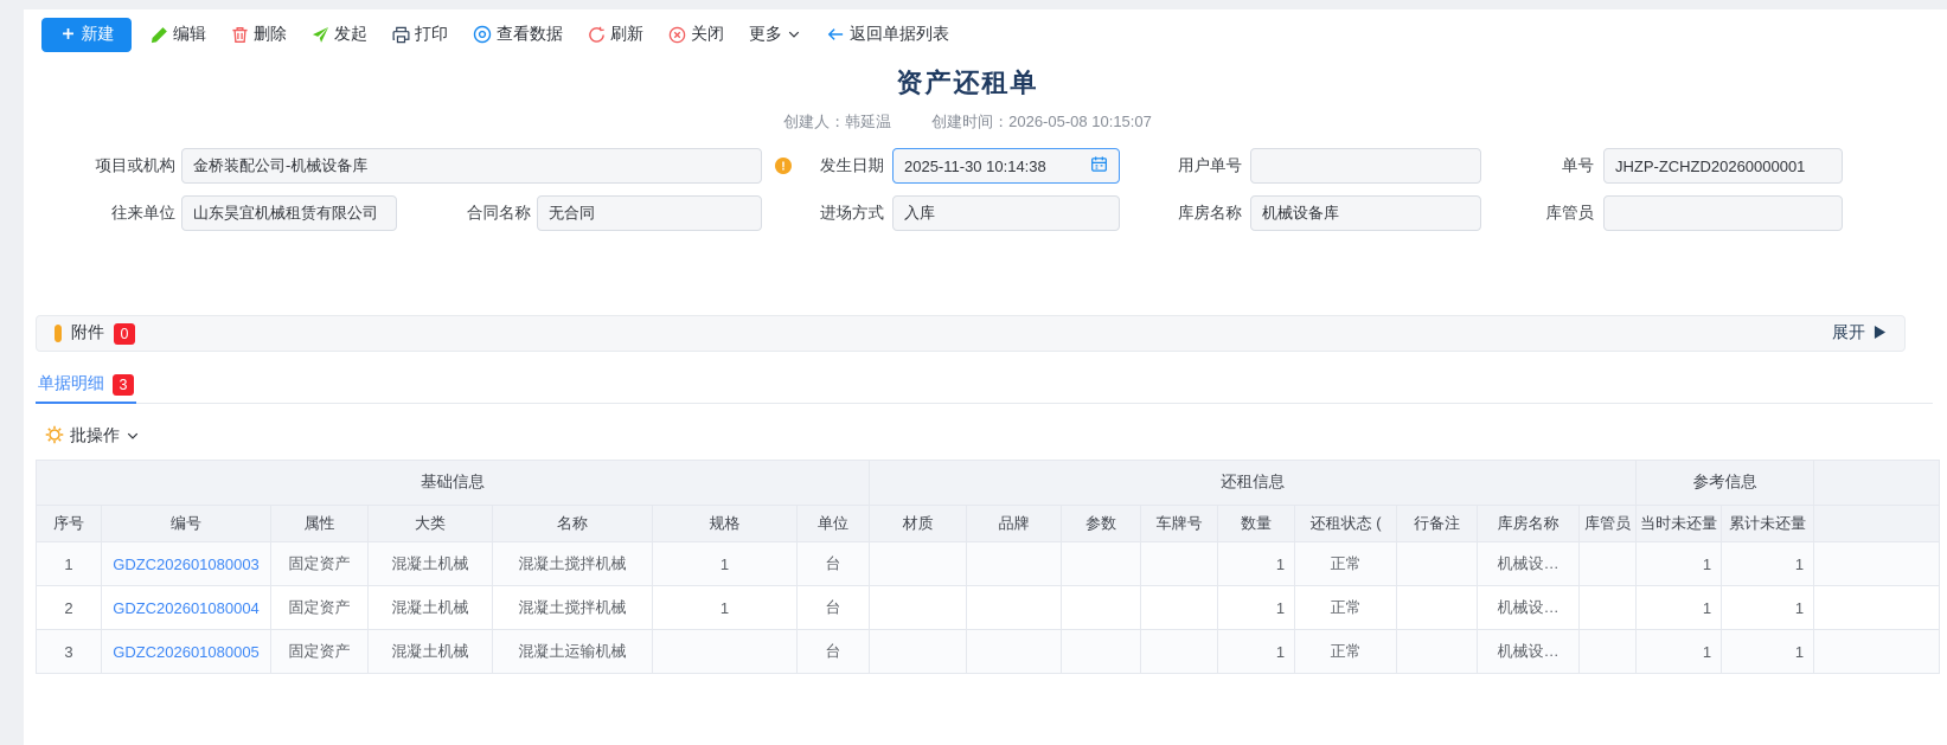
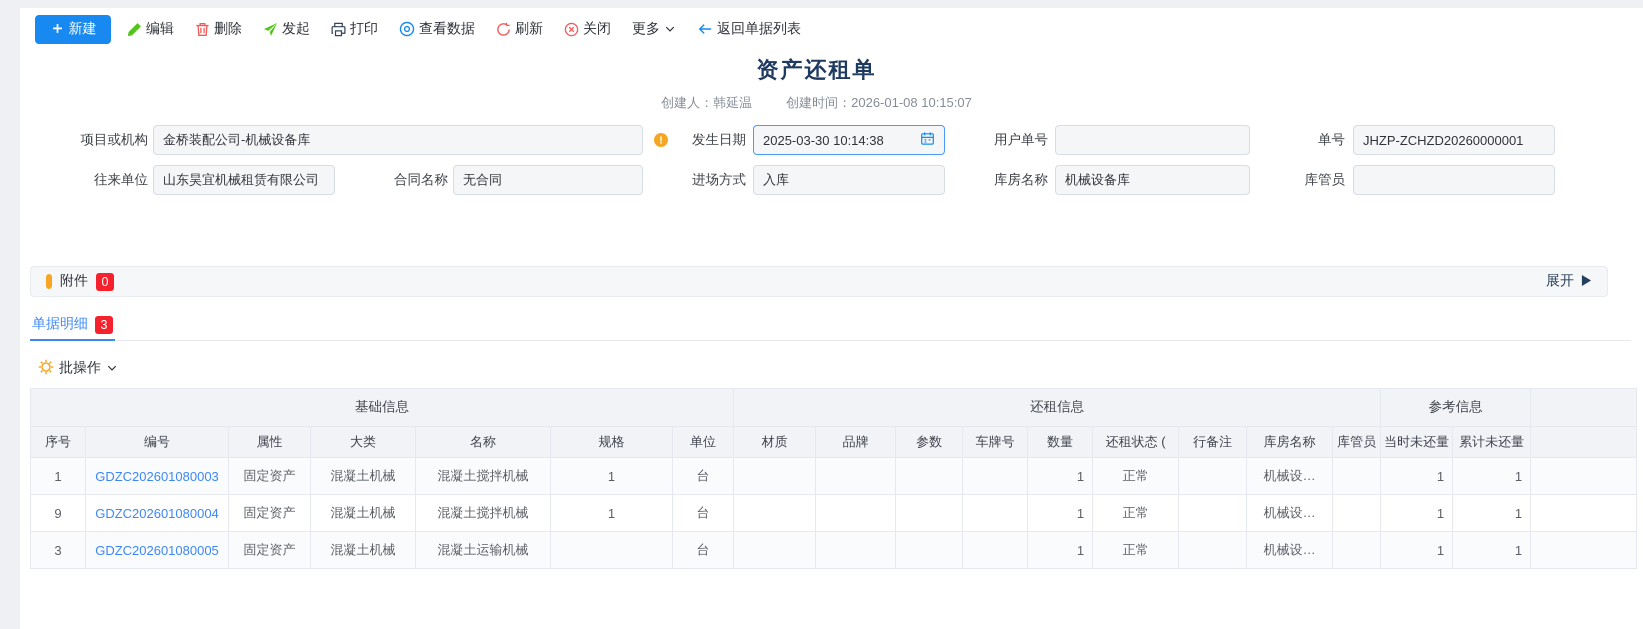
  ＋
  新建
  编辑
  删除
  发起
  打印
  查看数据
  刷新
  关闭
  更多
  返回单据列表
  资产还租单
- 创建人：韩延温 创建时间：2026-05-08 10:15:07
+ 创建人：韩延温 创建时间：2026-01-08 10:15:07
  项目或机构
  金桥装配公司-机械设备库
  !
  发生日期
- 2025-11-30 10:14:38
+ 2025-03-30 10:14:38
  用户单号
  单号
  JHZP-ZCHZD20260000001
  往来单位
  山东昊宜机械租赁有限公司
  合同名称
  无合同
  进场方式
  入库
  库房名称
  机械设备库
  库管员
  附件
  0
  展开
  单据明细
  3
  批操作
  基础信息	还租信息	参考信息
  序号	编号	属性	大类	名称	规格	单位	材质	品牌	参数	车牌号	数量	还租状态 (	行备注	库房名称	库管员	当时未还量	累计未还量
  1	GDZC202601080003	固定资产	混凝土机械	混凝土搅拌机械	1	台					1	正常		机械设…		1	1
- 2	GDZC202601080004	固定资产	混凝土机械	混凝土搅拌机械	1	台					1	正常		机械设…		1	1
+ 9	GDZC202601080004	固定资产	混凝土机械	混凝土搅拌机械	1	台					1	正常		机械设…		1	1
  3	GDZC202601080005	固定资产	混凝土机械	混凝土运输机械		台					1	正常		机械设…		1	1
